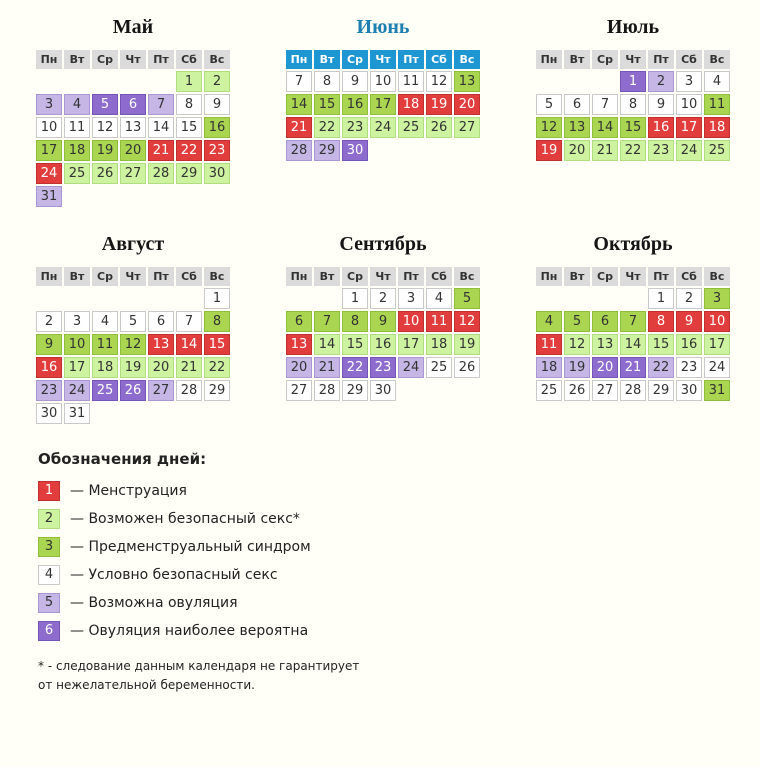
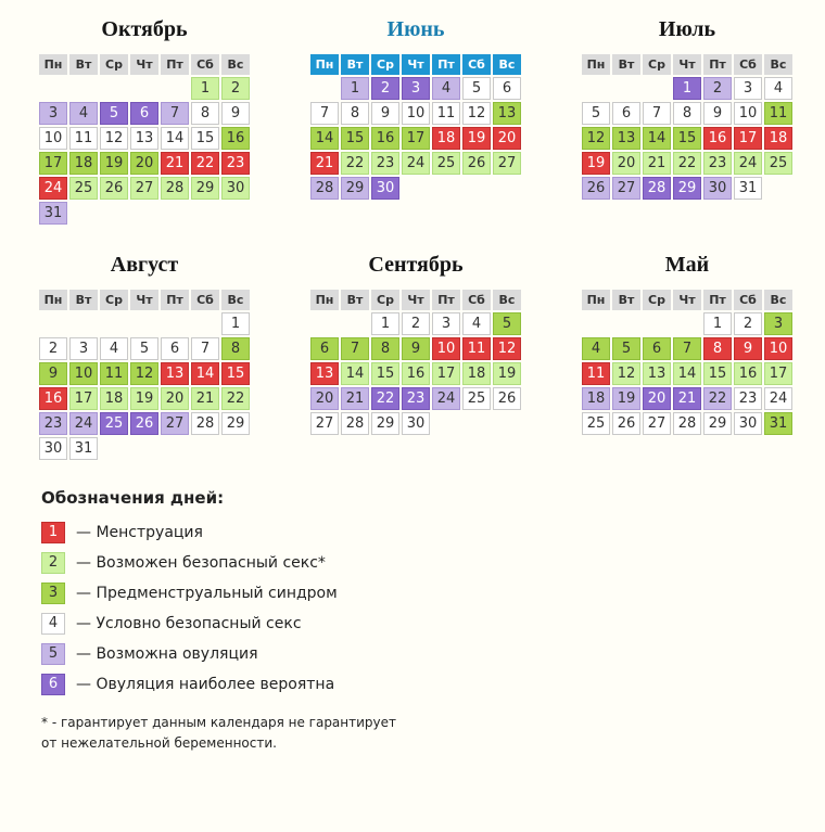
- Май
+ Октябрь
  Пн	Вт	Ср	Чт	Пт	Сб	Вс
  					1	2
  3	4	5	6	7	8	9
  10	11	12	13	14	15	16
  17	18	19	20	21	22	23
  24	25	26	27	28	29	30
  31
  Июнь
  Пн	Вт	Ср	Чт	Пт	Сб	Вс
+ 	1	2	3	4	5	6
  7	8	9	10	11	12	13
  14	15	16	17	18	19	20
  21	22	23	24	25	26	27
  28	29	30
  Июль
  Пн	Вт	Ср	Чт	Пт	Сб	Вс
  			1	2	3	4
  5	6	7	8	9	10	11
  12	13	14	15	16	17	18
  19	20	21	22	23	24	25
+ 26	27	28	29	30	31
  Август
  Пн	Вт	Ср	Чт	Пт	Сб	Вс
  						1
  2	3	4	5	6	7	8
  9	10	11	12	13	14	15
  16	17	18	19	20	21	22
  23	24	25	26	27	28	29
  30	31
  Сентябрь
  Пн	Вт	Ср	Чт	Пт	Сб	Вс
  		1	2	3	4	5
  6	7	8	9	10	11	12
  13	14	15	16	17	18	19
  20	21	22	23	24	25	26
  27	28	29	30
- Октябрь
+ Май
  Пн	Вт	Ср	Чт	Пт	Сб	Вс
  				1	2	3
  4	5	6	7	8	9	10
  11	12	13	14	15	16	17
  18	19	20	21	22	23	24
  25	26	27	28	29	30	31
  Обозначения дней:
  1
  — Менструация
  2
  — Возможен безопасный секс*
  3
  — Предменструальный синдром
  4
  — Условно безопасный секс
  5
  — Возможна овуляция
  6
  — Овуляция наиболее вероятна
- * - следование данным календаря не гарантирует
+ * - гарантирует данным календаря не гарантирует
  от нежелательной беременности.
